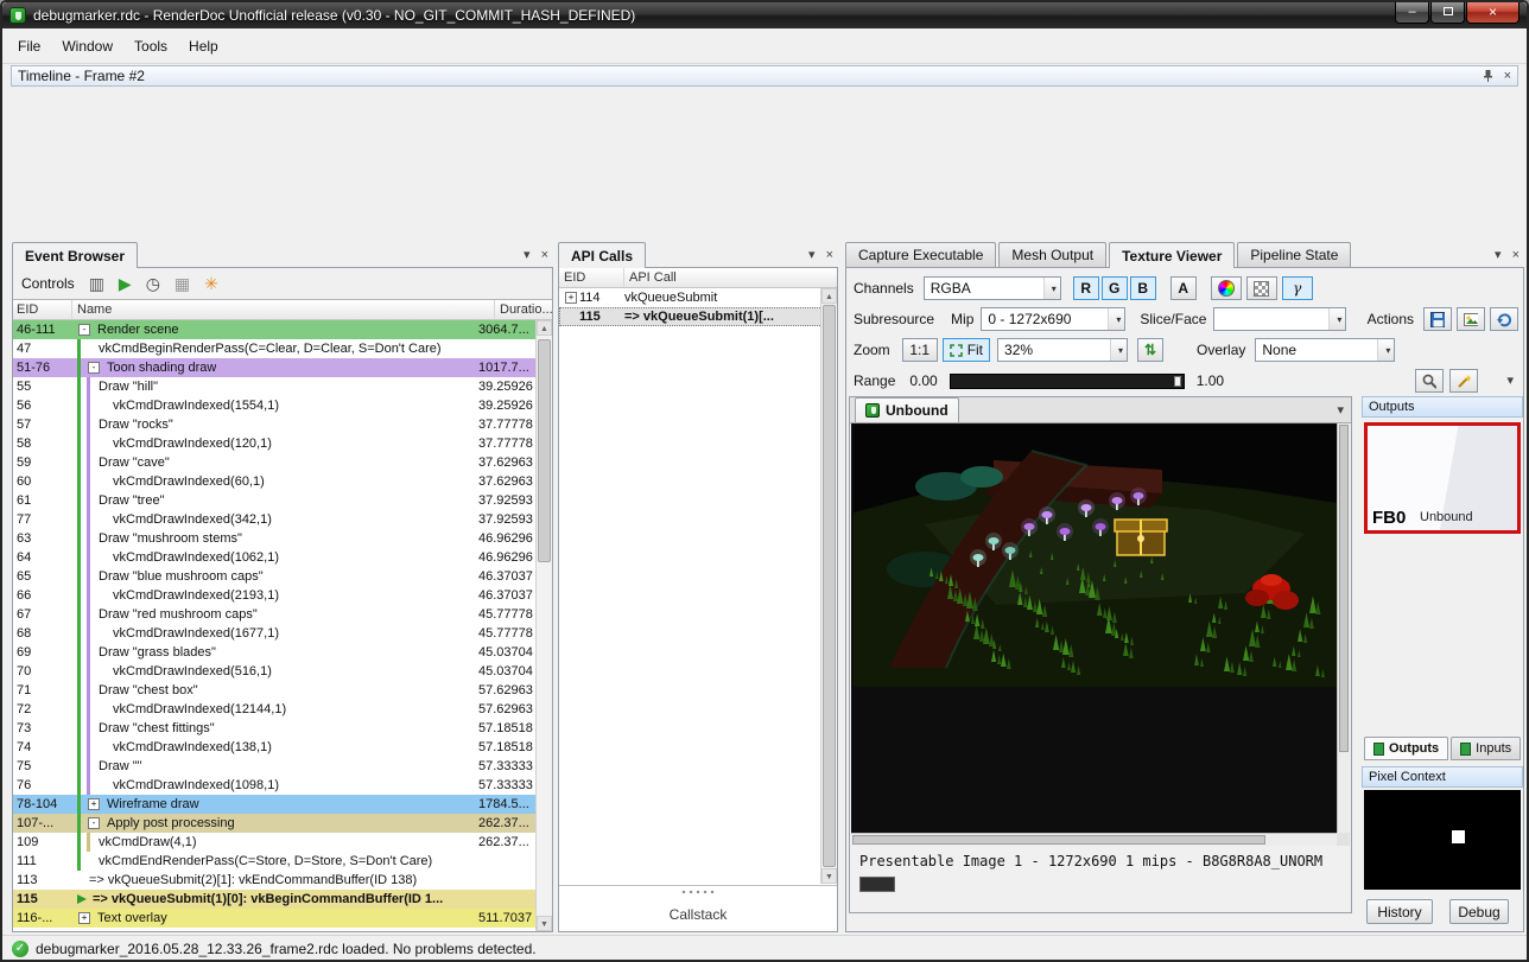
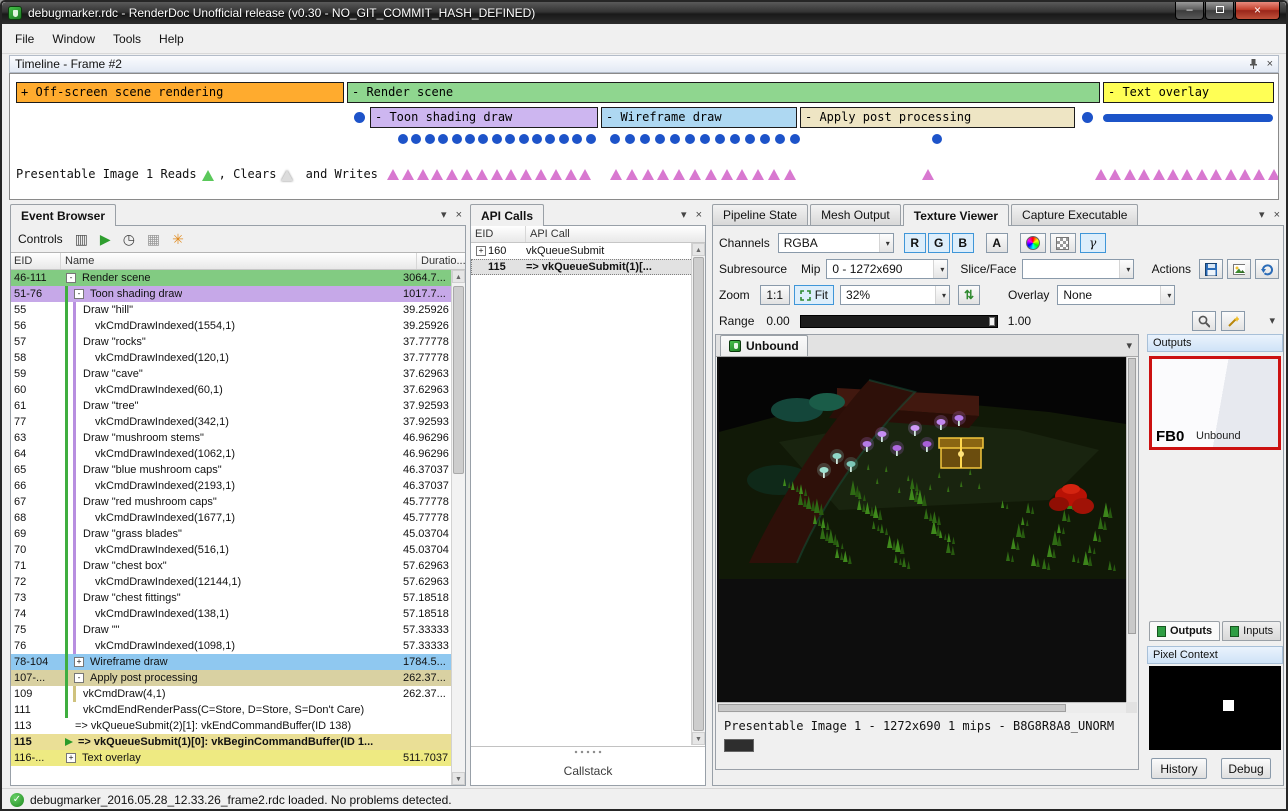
  debugmarker.rdc - RenderDoc Unofficial release (v0.30 - NO_GIT_COMMIT_HASH_DEFINED)
  –
  ×
  File
  Window
  Tools
  Help
  Timeline - Frame #2
  ×
+ Presentable Image 1 Reads
+ , Clears
+ and Writes
+ + Off-screen scene rendering
+ - Render scene
+ - Text overlay
+ - Toon shading draw
+ - Wireframe draw
+ - Apply post processing
  Event Browser
  ▾
  ×
  Controls
  ▥
  ▶
  ◷
  ▦
  ✳
  EID
  Name
  Duratio...
  46-111
  -
  Render scene
  3064.7...
- 47
- vkCmdBeginRenderPass(C=Clear, D=Clear, S=Don't Care)
  51-76
  -
  Toon shading draw
  1017.7...
  55
  Draw "hill"
  39.25926
  56
  vkCmdDrawIndexed(1554,1)
  39.25926
  57
  Draw "rocks"
  37.77778
  58
  vkCmdDrawIndexed(120,1)
  37.77778
  59
  Draw "cave"
  37.62963
  60
  vkCmdDrawIndexed(60,1)
  37.62963
  61
  Draw "tree"
  37.92593
  77
  vkCmdDrawIndexed(342,1)
  37.92593
  63
  Draw "mushroom stems"
  46.96296
  64
  vkCmdDrawIndexed(1062,1)
  46.96296
  65
  Draw "blue mushroom caps"
  46.37037
  66
  vkCmdDrawIndexed(2193,1)
  46.37037
  67
  Draw "red mushroom caps"
  45.77778
  68
  vkCmdDrawIndexed(1677,1)
  45.77778
  69
  Draw "grass blades"
  45.03704
  70
  vkCmdDrawIndexed(516,1)
  45.03704
  71
  Draw "chest box"
  57.62963
  72
  vkCmdDrawIndexed(12144,1)
  57.62963
  73
  Draw "chest fittings"
  57.18518
  74
  vkCmdDrawIndexed(138,1)
  57.18518
  75
  Draw ""
  57.33333
  76
  vkCmdDrawIndexed(1098,1)
  57.33333
  78-104
  +
  Wireframe draw
  1784.5...
  107-...
  -
  Apply post processing
  262.37...
  109
  vkCmdDraw(4,1)
  262.37...
  111
  vkCmdEndRenderPass(C=Store, D=Store, S=Don't Care)
  113
  => vkQueueSubmit(2)[1]: vkEndCommandBuffer(ID 138)
  115
  => vkQueueSubmit(1)[0]: vkBeginCommandBuffer(ID 1...
  116-...
  +
  Text overlay
  511.7037
  API Calls
  ▾
  ×
  EID
  API Call
  +
- 114
+ 160
  vkQueueSubmit
  115
  => vkQueueSubmit(1)[...
  Callstack
- Capture Executable
+ Pipeline State
  Mesh Output
  Texture Viewer
- Pipeline State
+ Capture Executable
  ▾
  ×
  Channels
  RGBA
  ▾
  R
  G
  B
  A
  γ
  Subresource
  Mip
  0 - 1272x690
  ▾
  Slice/Face
  ▾
  Actions
  Zoom
  1:1
  Fit
  32%
  ▾
  ⇅
  Overlay
  None
  ▾
  Range
  0.00
  1.00
  ▾
  Unbound
  ▾
  Presentable Image 1 - 1272x690 1 mips - B8G8R8A8_UNORM
  Outputs
  FB0
  Unbound
  Outputs
  Inputs
  Pixel Context
  History
  Debug
  ✓
  debugmarker_2016.05.28_12.33.26_frame2.rdc loaded. No problems detected.
